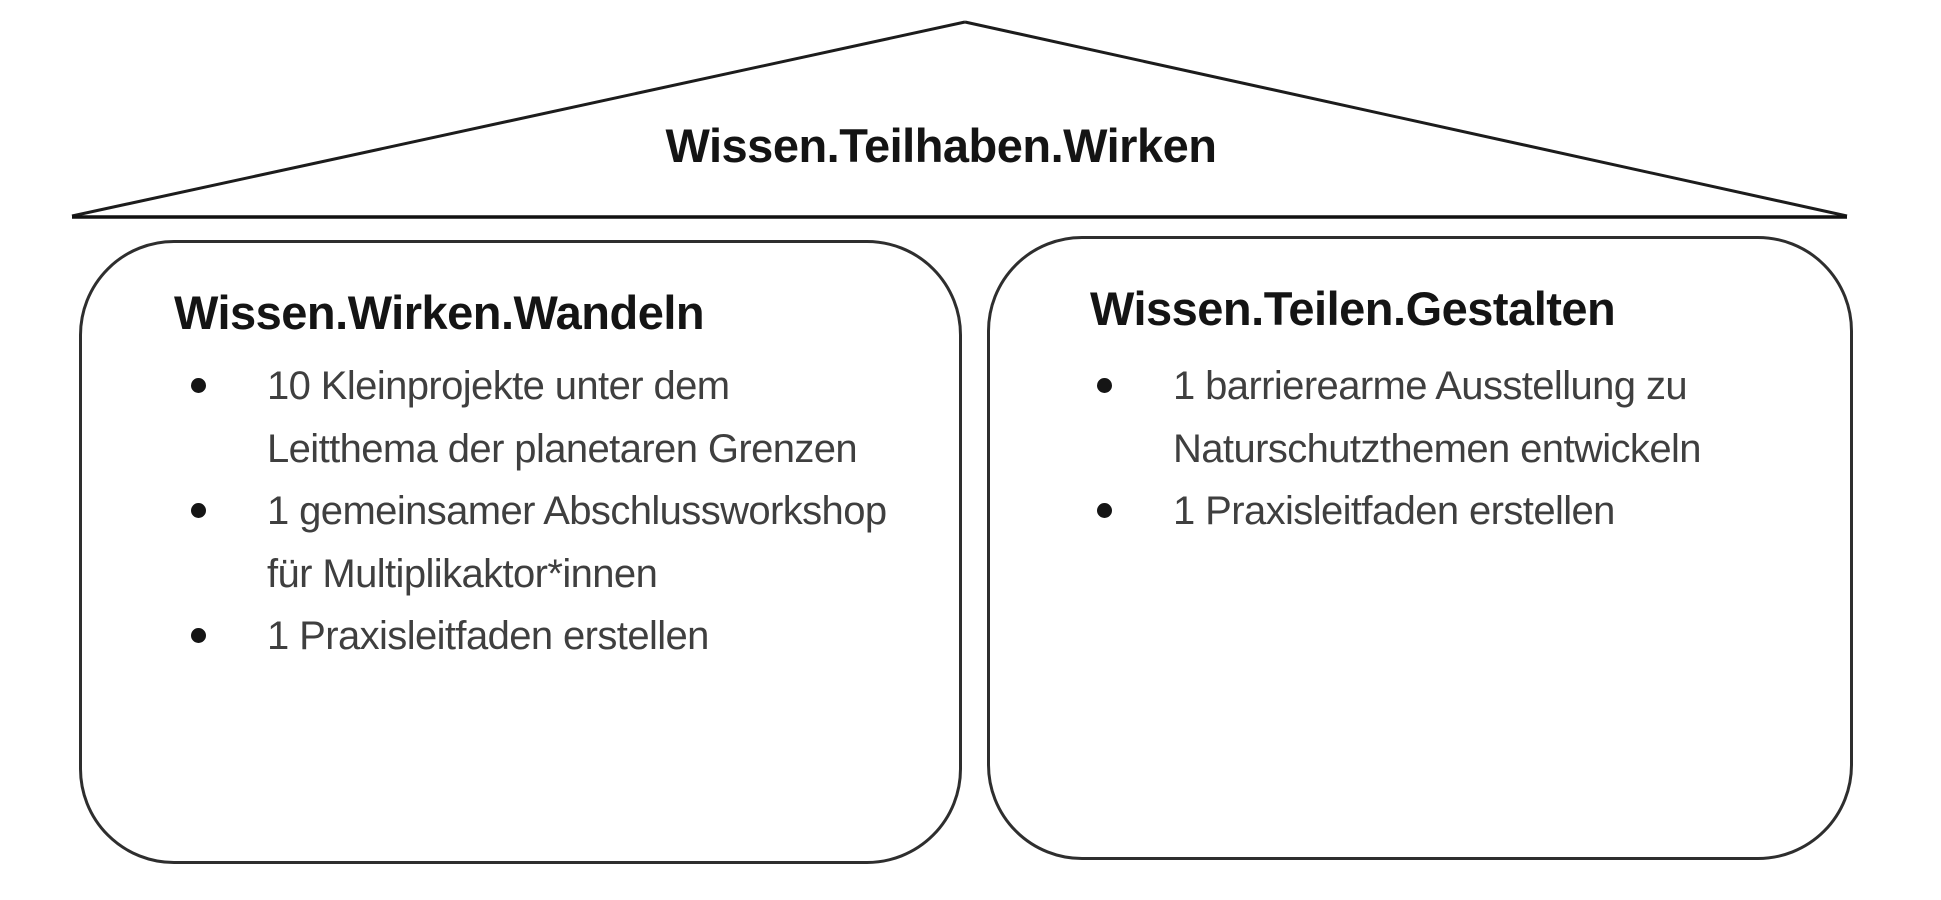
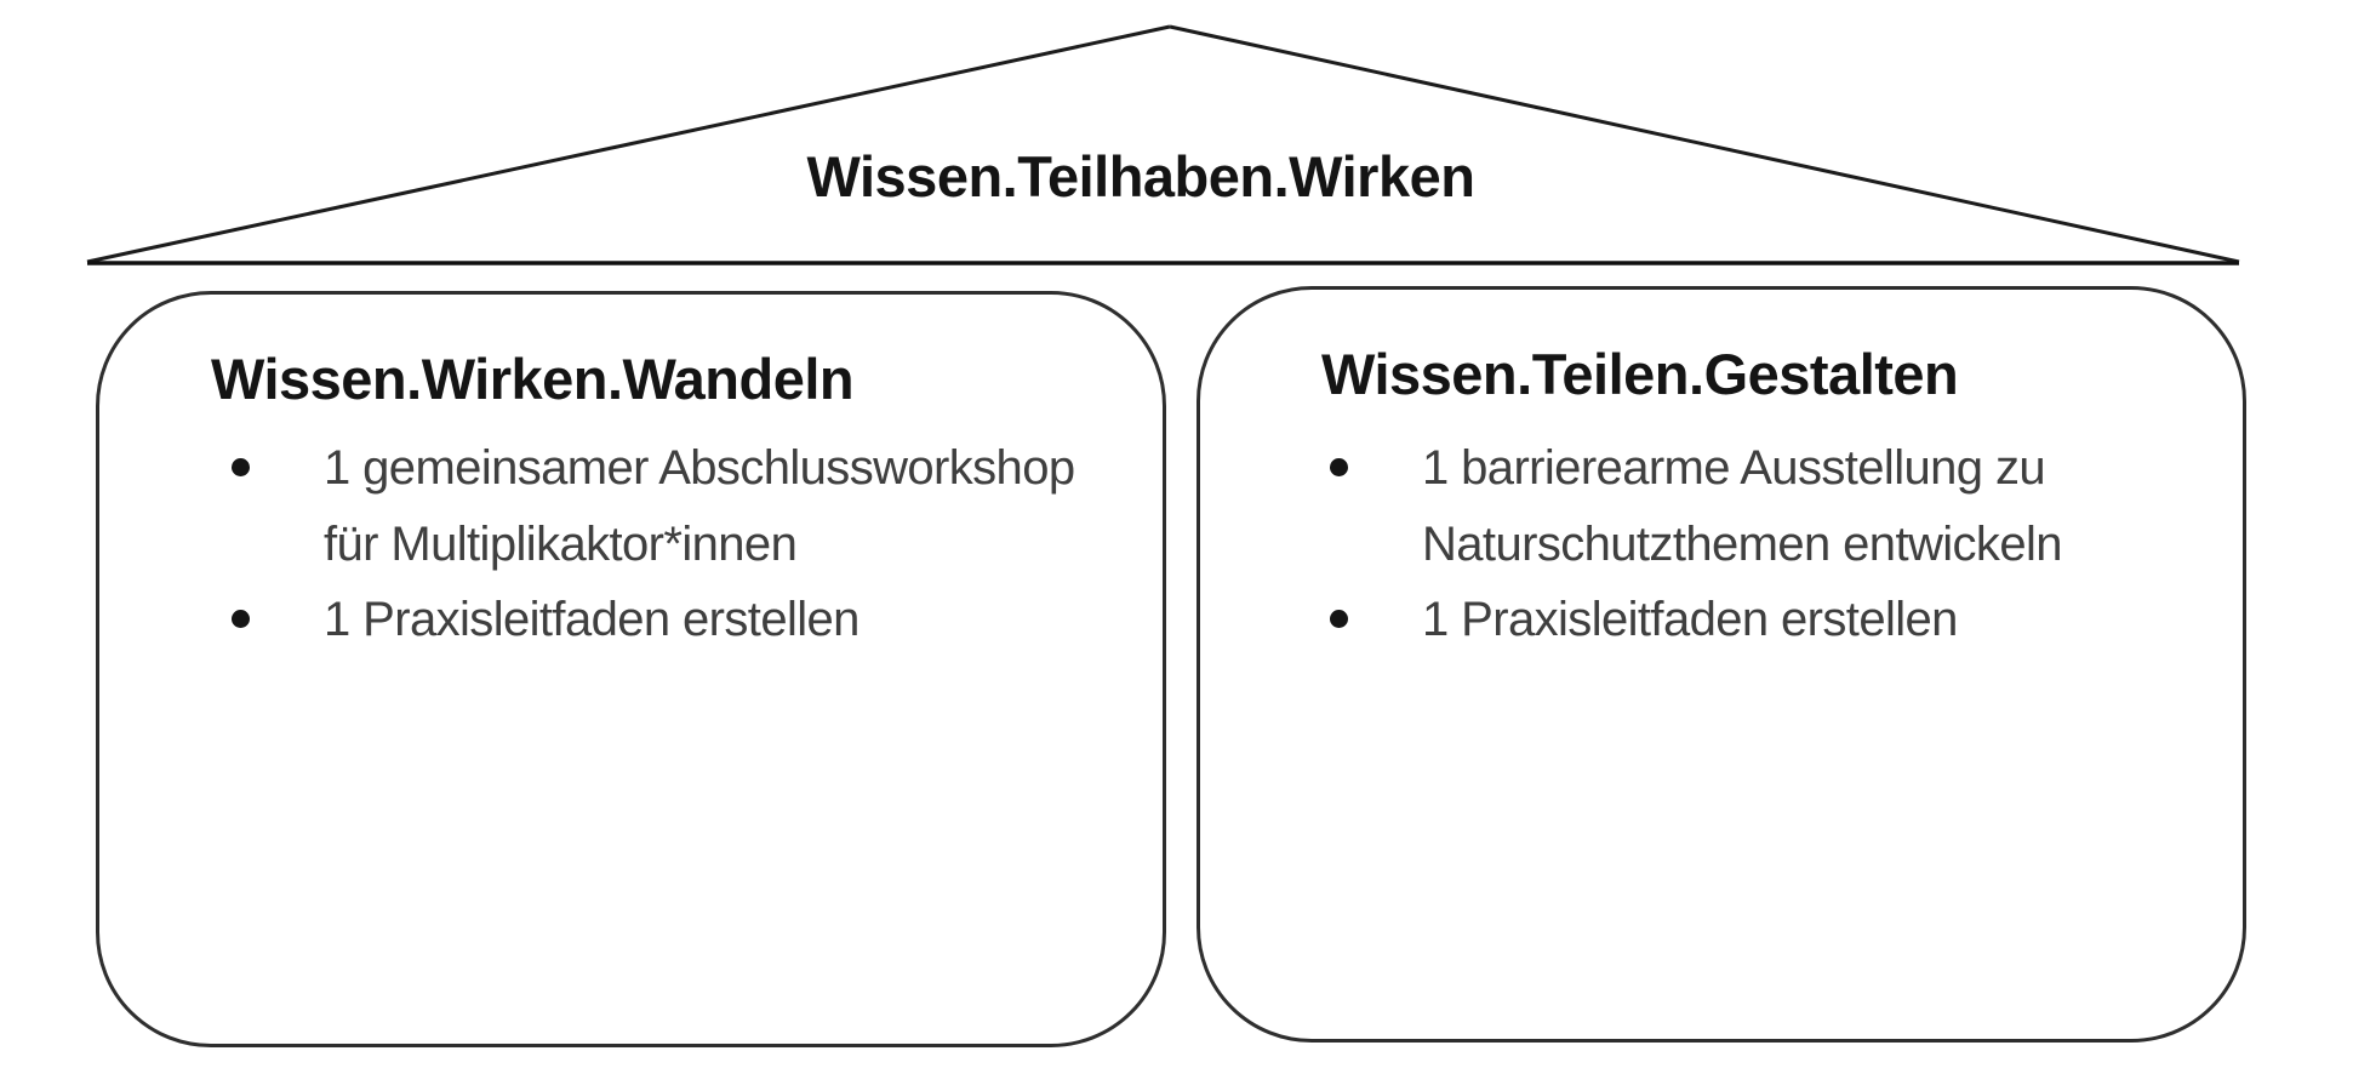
  Wissen.Teilhaben.Wirken
  Wissen.Wirken.Wandeln
- 10 Kleinprojekte unter dem
- Leitthema der planetaren Grenzen
  1 gemeinsamer Abschlussworkshop
  für Multiplikaktor*innen
  1 Praxisleitfaden erstellen
  Wissen.Teilen.Gestalten
  1 barrierearme Ausstellung zu
  Naturschutzthemen entwickeln
  1 Praxisleitfaden erstellen
